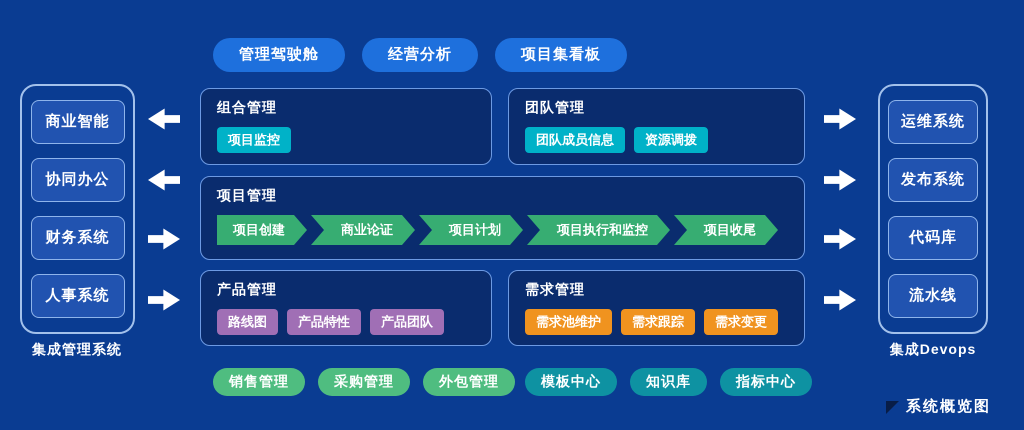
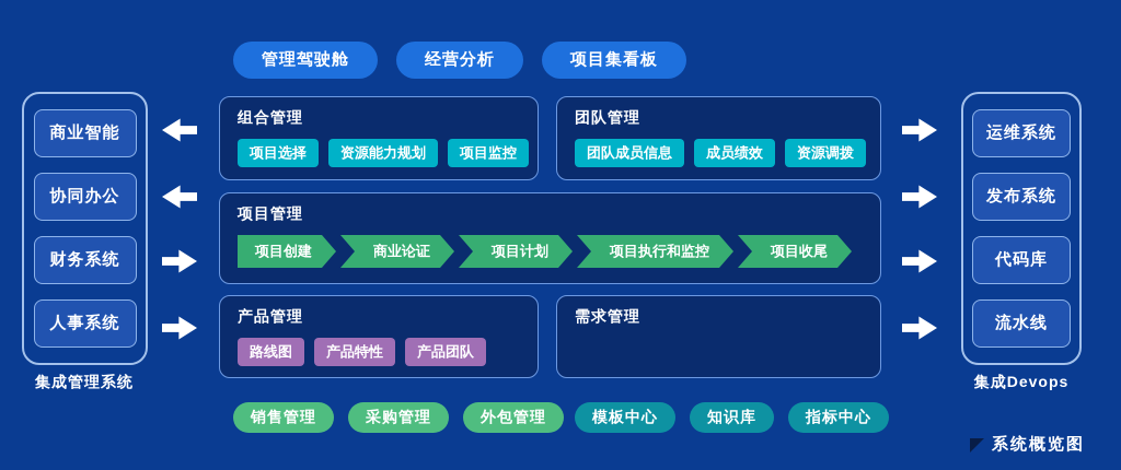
  管理驾驶舱
  经营分析
  项目集看板
  商业智能
  协同办公
  财务系统
  人事系统
  集成管理系统
  运维系统
  发布系统
  代码库
  流水线
  集成Devops
  组合管理
+ 项目选择
+ 资源能力规划
  项目监控
  团队管理
  团队成员信息
+ 成员绩效
  资源调拨
  项目管理
  项目创建
  商业论证
  项目计划
  项目执行和监控
  项目收尾
  产品管理
  路线图
  产品特性
  产品团队
  需求管理
- 需求池维护
- 需求跟踪
- 需求变更
  销售管理
  采购管理
  外包管理
  模板中心
  知识库
  指标中心
  系统概览图
